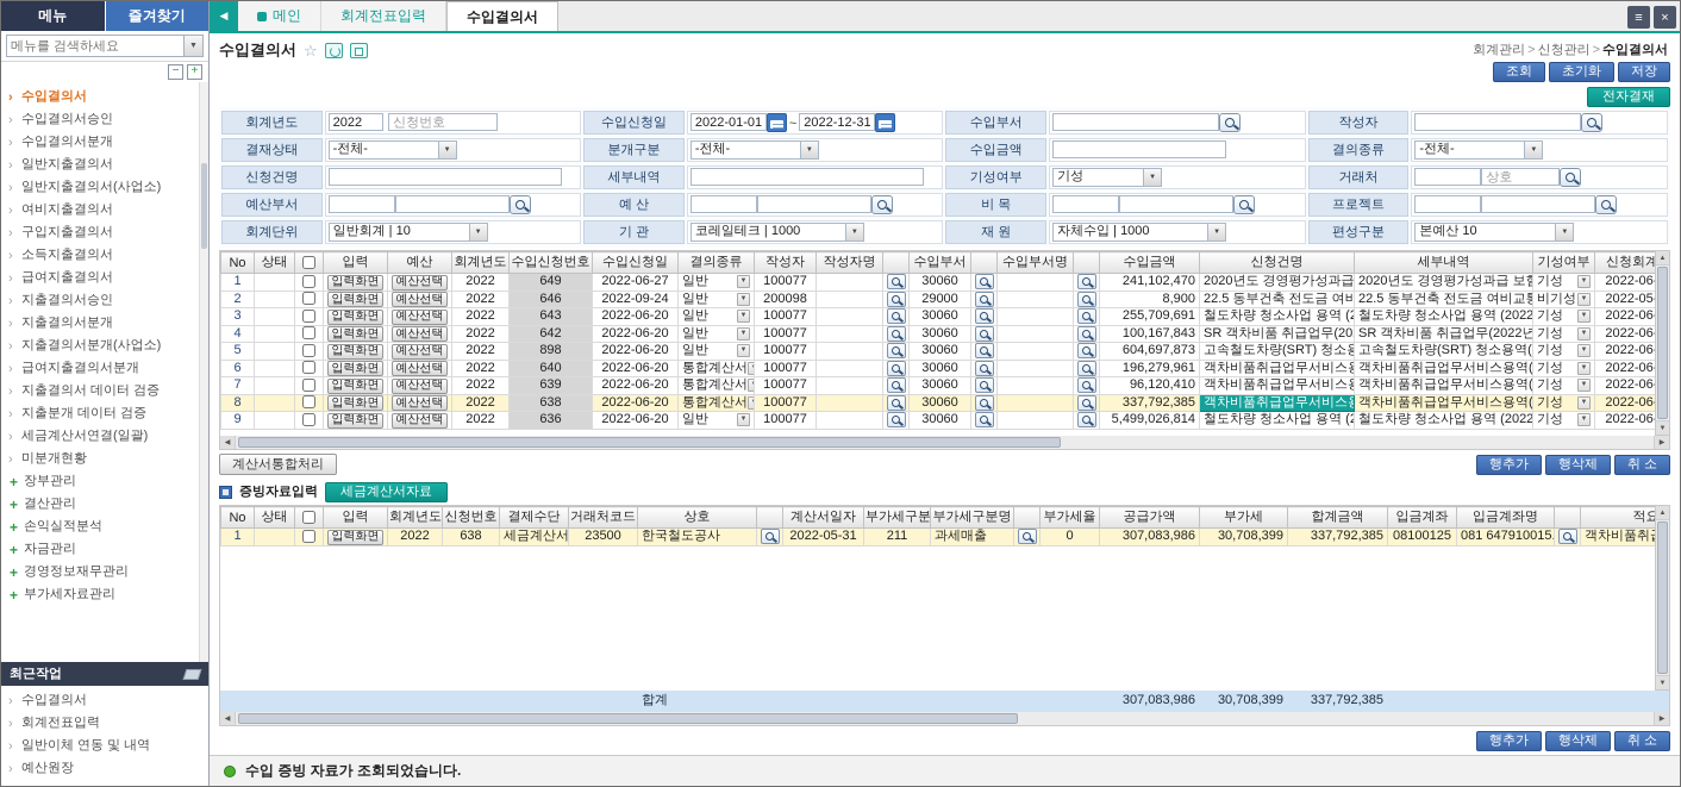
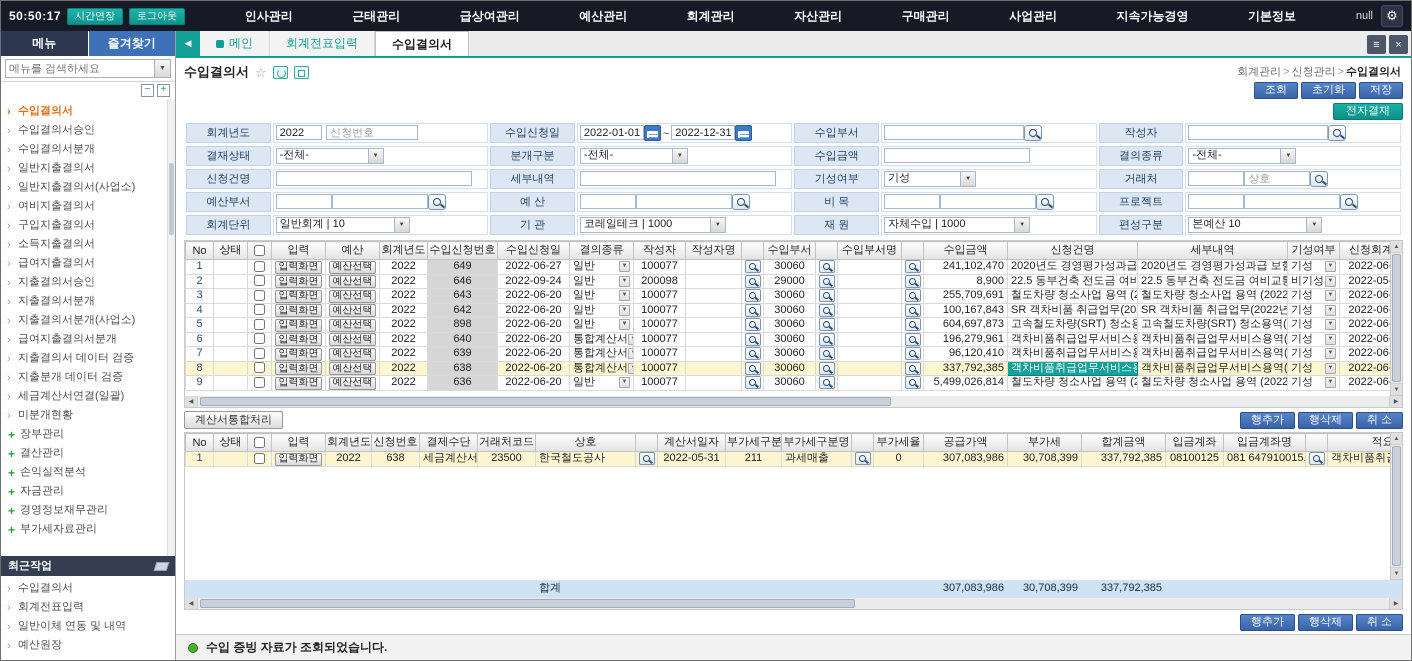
+ 50:50:17
+ 시간연장
+ 로그아웃
+ 인사관리
+ 근태관리
+ 급상여관리
+ 예산관리
+ 회계관리
+ 자산관리
+ 구매관리
+ 사업관리
+ 지속가능경영
+ 기본정보
+ null
+ ⚙
  메뉴
  즐겨찾기
  메뉴를 검색하세요
  −
  +
  ›
  수입결의서
  ›
  수입결의서승인
  ›
  수입결의서분개
  ›
  일반지출결의서
  ›
  일반지출결의서(사업소)
  ›
  여비지출결의서
  ›
  구입지출결의서
  ›
  소득지출결의서
  ›
  급여지출결의서
  ›
  지출결의서승인
  ›
  지출결의서분개
  ›
  지출결의서분개(사업소)
  ›
  급여지출결의서분개
  ›
  지출결의서 데이터 검증
  ›
  지출분개 데이터 검증
  ›
  세금계산서연결(일괄)
  ›
  미분개현황
  +
  장부관리
  +
  결산관리
  +
  손익실적분석
  +
  자금관리
  +
  경영정보재무관리
  +
  부가세자료관리
  최근작업
  ›
  수입결의서
  ›
  회계전표입력
  ›
  일반이체 연동 및 내역
  ›
  예산원장
  ◀
  메인
  회계전표입력
  수입결의서
  ≡
  ×
  수입결의서
  ☆
  회계관리 > 신청관리 > 수입결의서
  조회
  초기화
  저장
  전자결재
  회계년도	2022 신청번호	수입신청일	2022-01-01 ~ 2022-12-31	수입부서		작성자
  결재상태	-전체-	분개구분	-전체-	수입금액		결의종류	-전체-
  신청건명		세부내역		기성여부	기성	거래처	상호
  예산부서		예 산		비 목		프로젝트
  회계단위	일반회계 | 10	기 관	코레일테크 | 1000	재 원	자체수입 | 1000	편성구분	본예산 10
  No	상태		입력	예산	회계년도	수입신청번호	수입신청일	결의종류	작성자	작성자명		수입부서		수입부서명		수입금액	신청건명	세부내역	기성여부	신청회계
  1			입력화면	예산선택	2022	649	2022-06-27	일반	100077			30060				241,102,470	2020년도 경영평가성과급	2020년도 경영평가성과급 보험	기성	2022-06
  2			입력화면	예산선택	2022	646	2022-09-24	일반	200098			29000				8,900	22.5 동부건축 전도금 여비	22.5 동부건축 전도금 여비교통	비기성	2022-05
  3			입력화면	예산선택	2022	643	2022-06-20	일반	100077			30060				255,709,691	철도차량 청소사업 용역 (2	철도차량 청소사업 용역 (2022	기성	2022-06
  4			입력화면	예산선택	2022	642	2022-06-20	일반	100077			30060				100,167,843	SR 객차비품 취급업무(20	SR 객차비품 취급업무(2022년	기성	2022-06
  5			입력화면	예산선택	2022	898	2022-06-20	일반	100077			30060				604,697,873	고속철도차량(SRT) 청소용	고속철도차량(SRT) 청소용역(	기성	2022-06
  6			입력화면	예산선택	2022	640	2022-06-20	통합계산서	100077			30060				196,279,961	객차비품취급업무서비스	객차비품취급업무서비스용역(	기성	2022-06
  7			입력화면	예산선택	2022	639	2022-06-20	통합계산서	100077			30060				96,120,410	객차비품취급업무서비스	객차비품취급업무서비스용역(	기성	2022-06
  8			입력화면	예산선택	2022	638	2022-06-20	통합계산서	100077			30060				337,792,385	객차비품취급업무서비스	객차비품취급업무서비스용역(	기성	2022-06
  9			입력화면	예산선택	2022	636	2022-06-20	일반	100077			30060				5,499,026,814	철도차량 청소사업 용역 (2	철도차량 청소사업 용역 (2022	기성	2022-06
  계산서통합처리
  행추가
  행삭제
  취 소
- 증빙자료입력
- 세금계산서자료
  No	상태		입력	회계년도	신청번호	결제수단	거래처코드	상호		계산서일자	부가세구분	부가세구분명		부가세율	공급가액	부가세	합계금액	입금계좌	입금계좌명		적요
  1			입력화면	2022	638	세금계산서	23500	한국철도공사		2022-05-31	211	과세매출		0	307,083,986	30,708,399	337,792,385	08100125	081 647910015.		객차비품취
  								합계							307,083,986	30,708,399	337,792,385
  행추가
  행삭제
  취 소
  수입 증빙 자료가 조회되었습니다.
